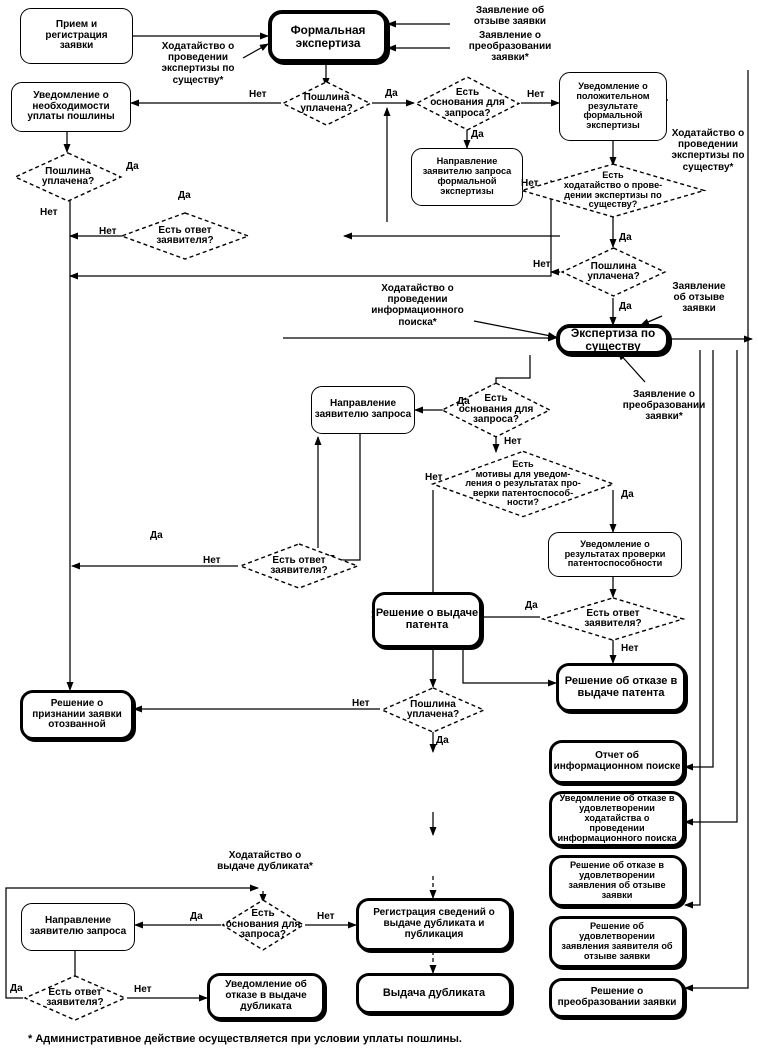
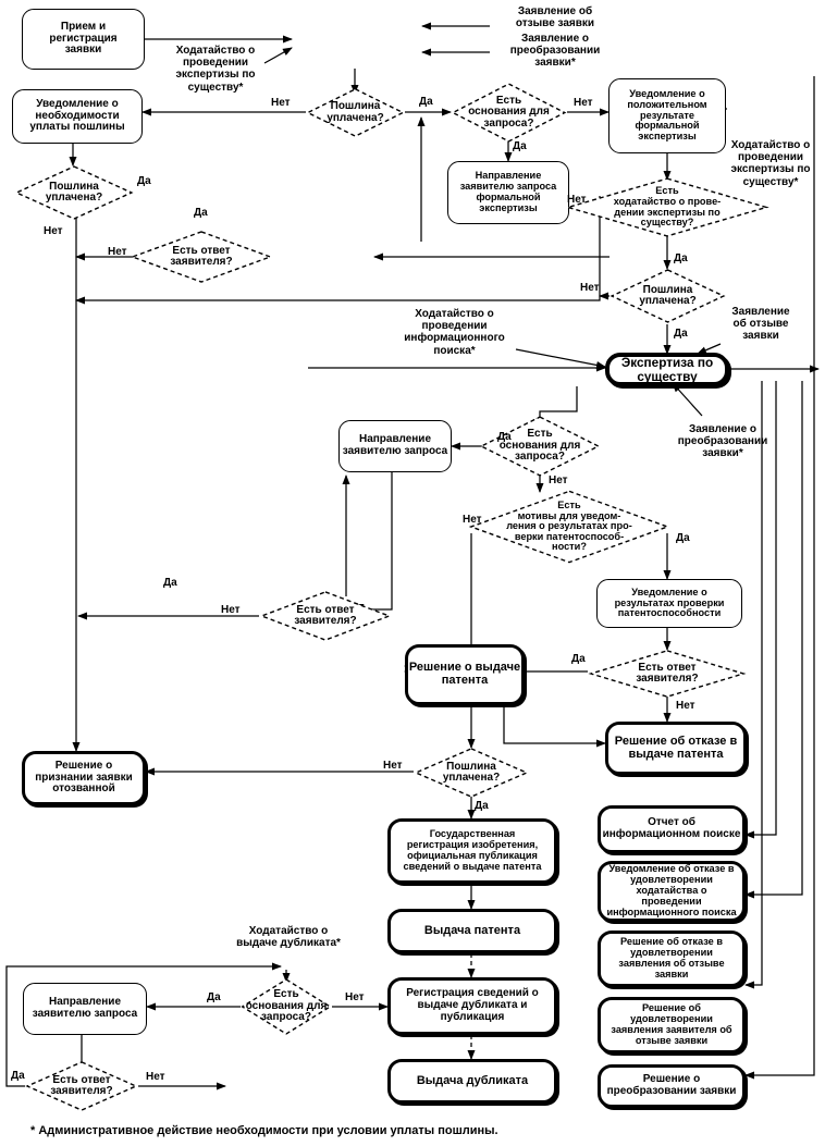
  Прием и
  регистрация
  заявки
- Формальная
- экспертиза
  Уведомление о
  необходимости
  уплаты пошлины
  Уведомление о
  положительном
  результате
  формальной
  экспертизы
  Направление
  заявителю запроса
  формальной
  экспертизы
  Экспертиза по
  существу
  Направление
  заявителю запроса
  Уведомление о
  результатах проверки
  патентоспособности
  Решение о выдаче
  патента
  Решение об отказе в
  выдаче патента
  Решение о
  признании заявки
  отозванной
+ Государственная
+ регистрация изобретения,
+ официальная публикация
+ сведений о выдаче патента
+ Выдача патента
  Регистрация сведений о
  выдаче дубликата и
  публикация
  Выдача дубликата
  Отчет об
  информационном поиске
  Уведомление об отказе в
  удовлетворении
  ходатайства о
  проведении
  информационного поиска
  Решение об отказе в
  удовлетворении
  заявления об отзыве
  заявки
  Решение об
  удовлетворении
  заявления заявителя об
  отзыве заявки
  Решение о
  преобразовании заявки
  Направление
  заявителю запроса
- Уведомление об
- отказе в выдаче
- дубликата
  Пошлина
  уплачена?
  Есть
  основания для
  запроса?
  Пошлина
  уплачена?
  Есть ответ
  заявителя?
  Есть
  ходатайство о прове-
  дении экспертизы по
  существу?
  Пошлина
  уплачена?
  Есть
  основания для
  запроса?
  Есть
  мотивы для уведом-
  ления о результатах про-
  верки патентоспособ-
  ности?
  Есть ответ
  заявителя?
  Есть ответ
  заявителя?
  Пошлина
  уплачена?
  Есть
  основания для
  запроса?
  Есть ответ
  заявителя?
  Ходатайство о
  проведении
  экспертизы по
  существу*
  Заявление об
  отзыве заявки
  Заявление о
  преобразовании
  заявки*
  Ходатайство о
  проведении
  экспертизы по
  существу*
  Ходатайство о
  проведении
  информационного
  поиска*
  Заявление
  об отзыве
  заявки
  Заявление о
  преобразовании
  заявки*
  Ходатайство о
  выдаче дубликата*
  Нет
  Да
  Нет
  Да
  Да
  Нет
  Да
  Нет
  Нет
  Да
  Нет
  Да
  Да
  Нет
  Нет
  Да
  Нет
  Да
  Да
  Нет
  Нет
  Да
  Да
  Нет
  Да
  Нет
- * Административное действие осуществляется при условии уплаты пошлины.
+ * Административное действие необходимости при условии уплаты пошлины.
